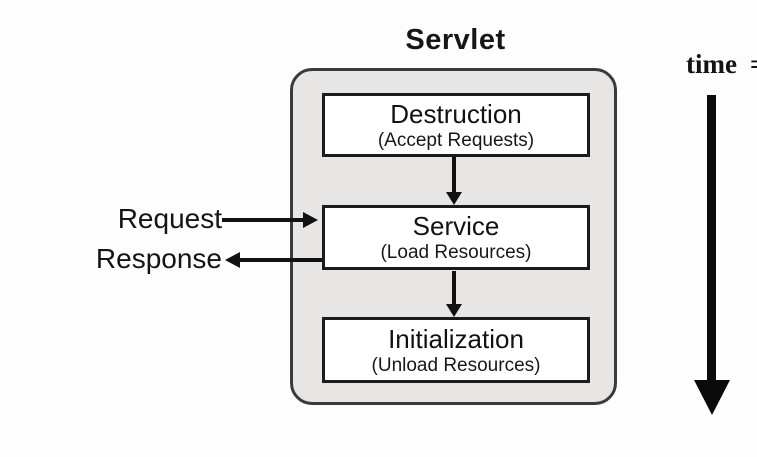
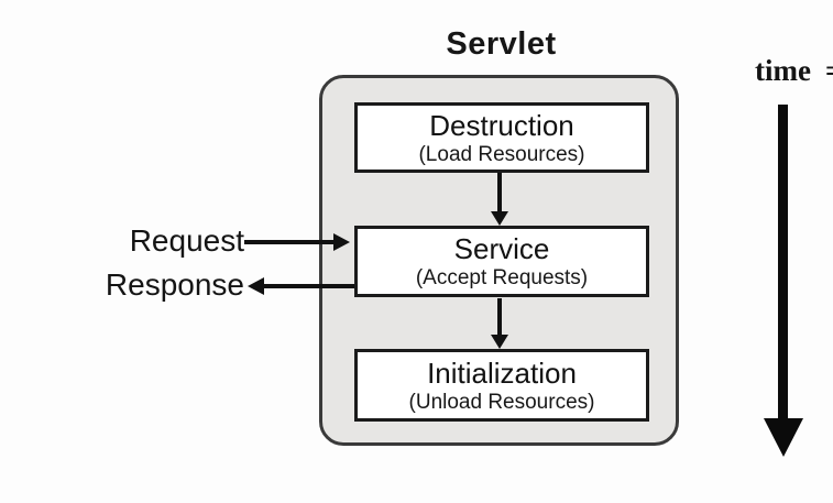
  Servlet
  Destruction
- (Accept Requests)
+ (Load Resources)
  Service
- (Load Resources)
+ (Accept Requests)
  Initialization
  (Unload Resources)
  Request
  Response
  time
